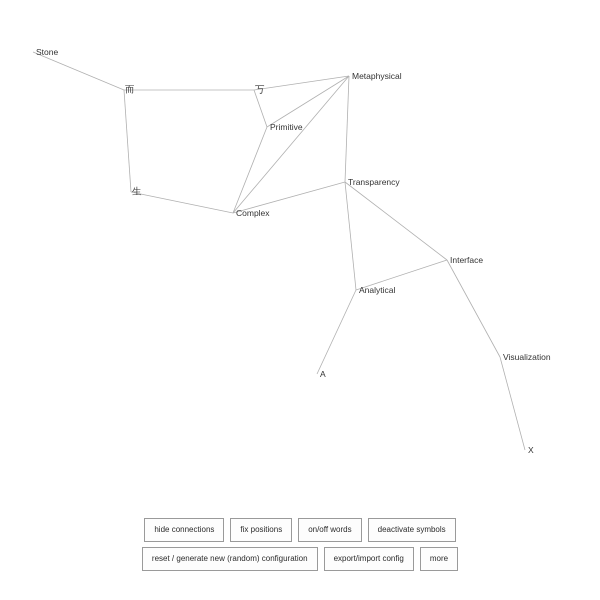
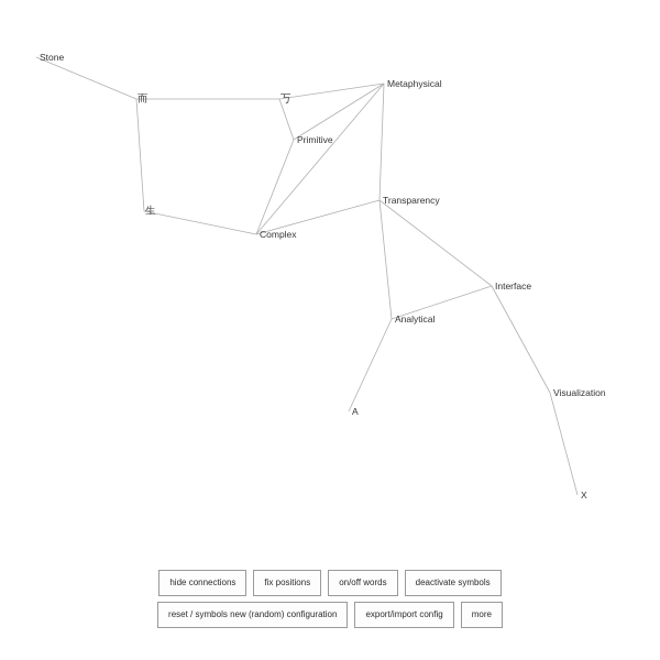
  Stone
  而
  丂
  Metaphysical
  Primitive
  Transparency
  生
  Complex
  Interface
  Analytical
  A
  Visualization
  X
  hide connections
  fix positions
  on/off words
  deactivate symbols
- reset / generate new (random) configuration
+ reset / symbols new (random) configuration
  export/import config
  more
